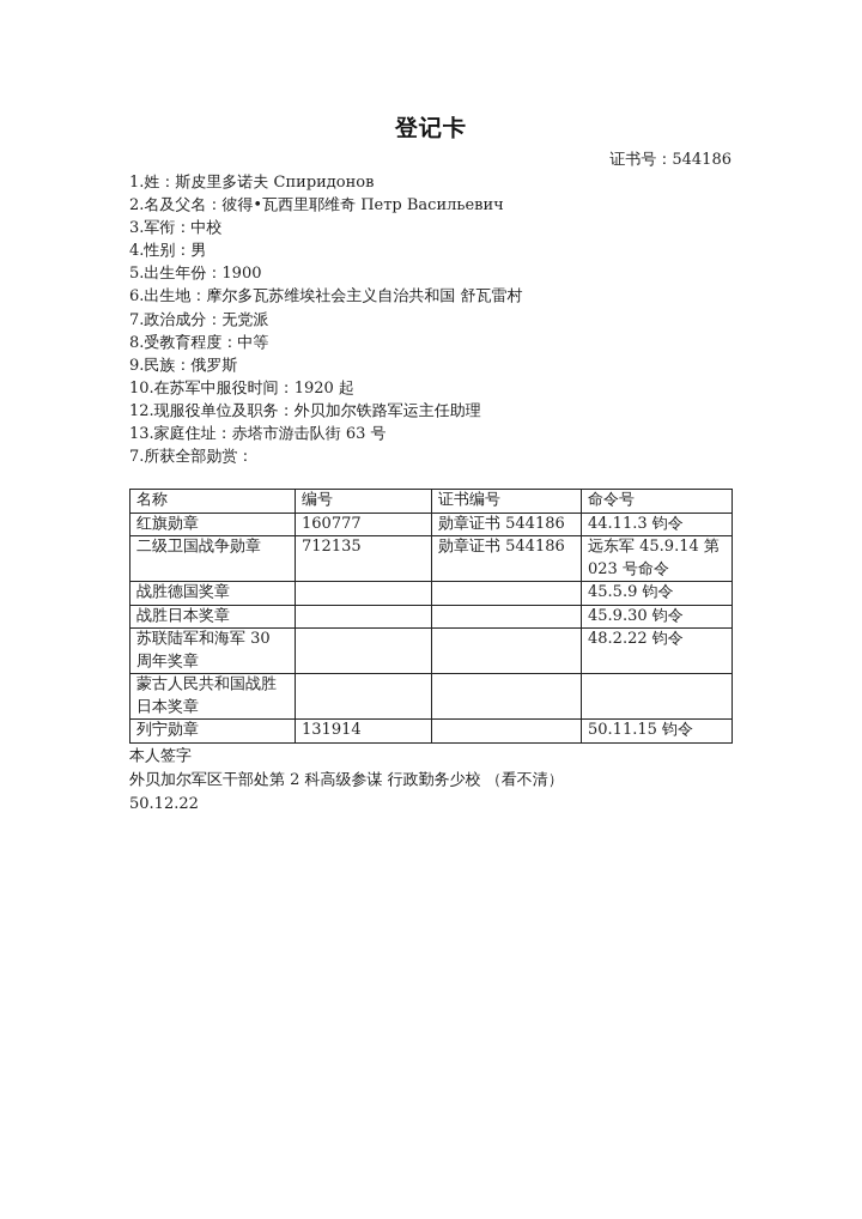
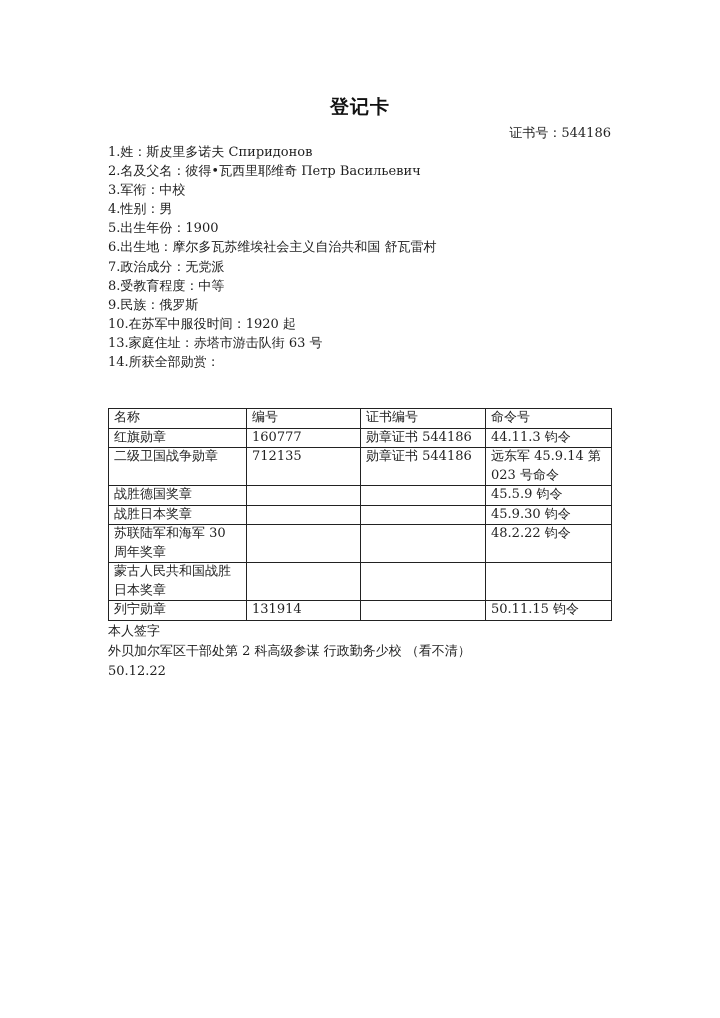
  登记卡
  证书号：544186
  1.姓：斯皮里多诺夫 Спиридонов
  2.名及父名：彼得•瓦西里耶维奇 Петр Васильевич
  3.军衔：中校
  4.性别：男
  5.出生年份：1900
  6.出生地：摩尔多瓦苏维埃社会主义自治共和国 舒瓦雷村
  7.政治成分：无党派
  8.受教育程度：中等
  9.民族：俄罗斯
  10.在苏军中服役时间：1920 起
- 12.现服役单位及职务：外贝加尔铁路军运主任助理
  13.家庭住址：赤塔市游击队街 63 号
- 7.所获全部勋赏：
+ 14.所获全部勋赏：
  名称	编号	证书编号	命令号
  红旗勋章	160777	勋章证书 544186	44.11.3 钧令
  二级卫国战争勋章	712135	勋章证书 544186	远东军 45.9.14 第 023 号命令
  战胜德国奖章			45.5.9 钧令
  战胜日本奖章			45.9.30 钧令
  苏联陆军和海军 30 周年奖章			48.2.22 钧令
  蒙古人民共和国战胜日本奖章
  列宁勋章	131914		50.11.15 钧令
  本人签字
  外贝加尔军区干部处第 2 科高级参谋 行政勤务少校 （看不清）
  50.12.22
